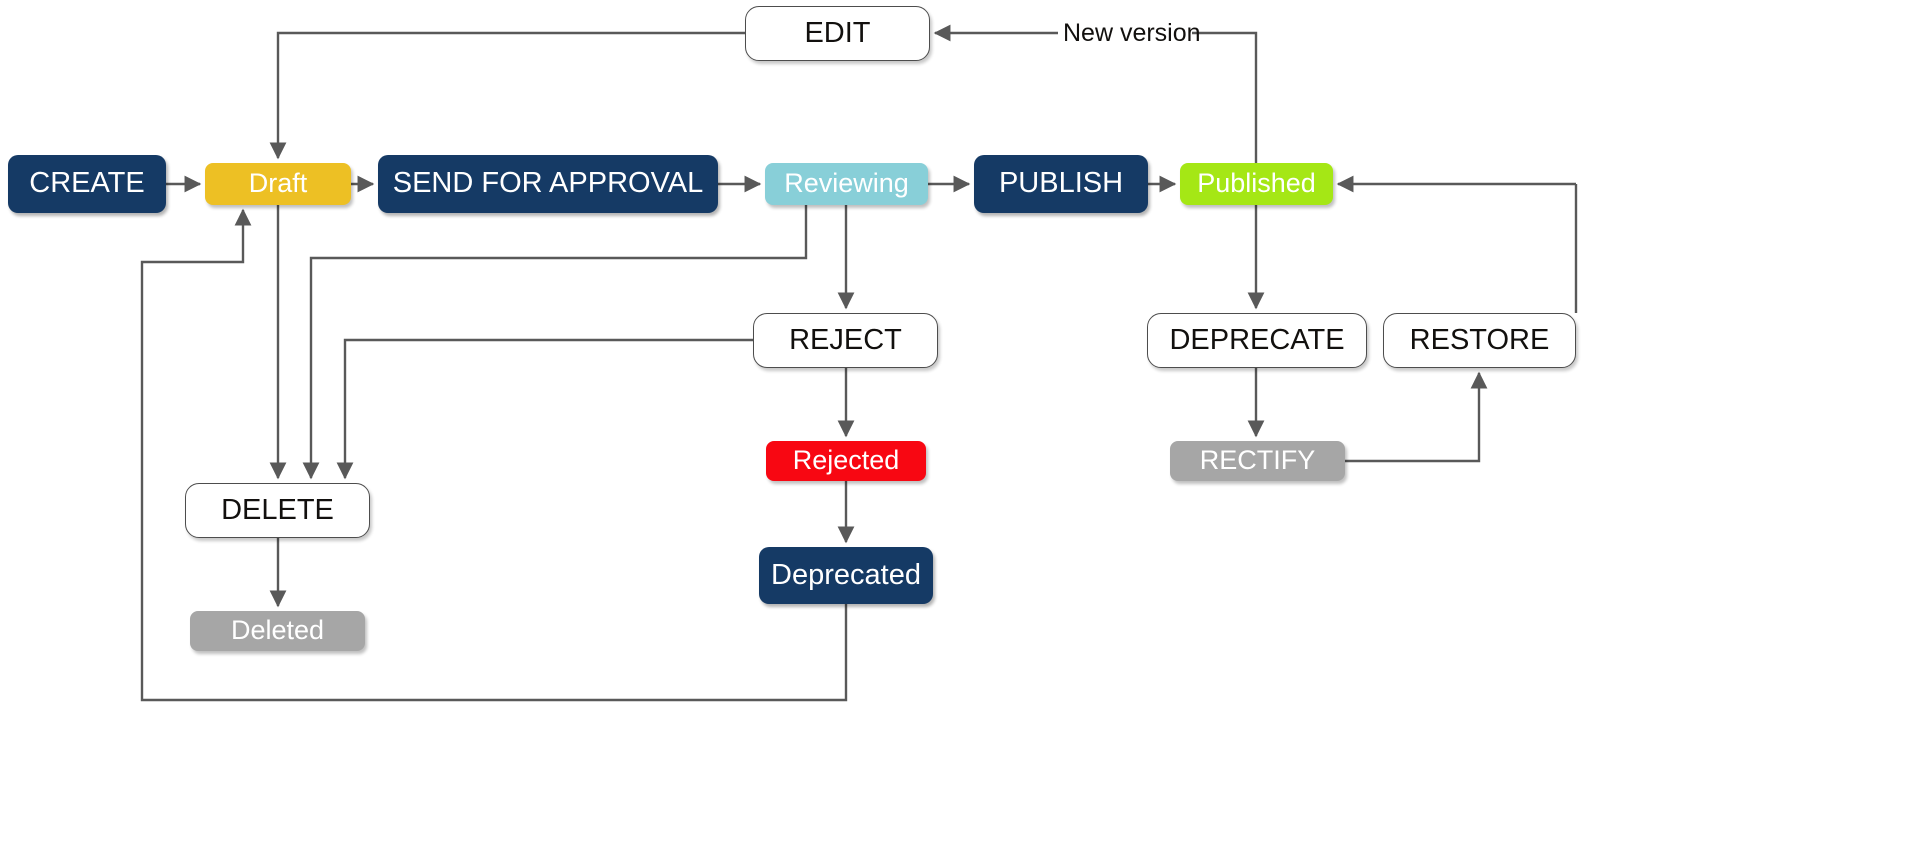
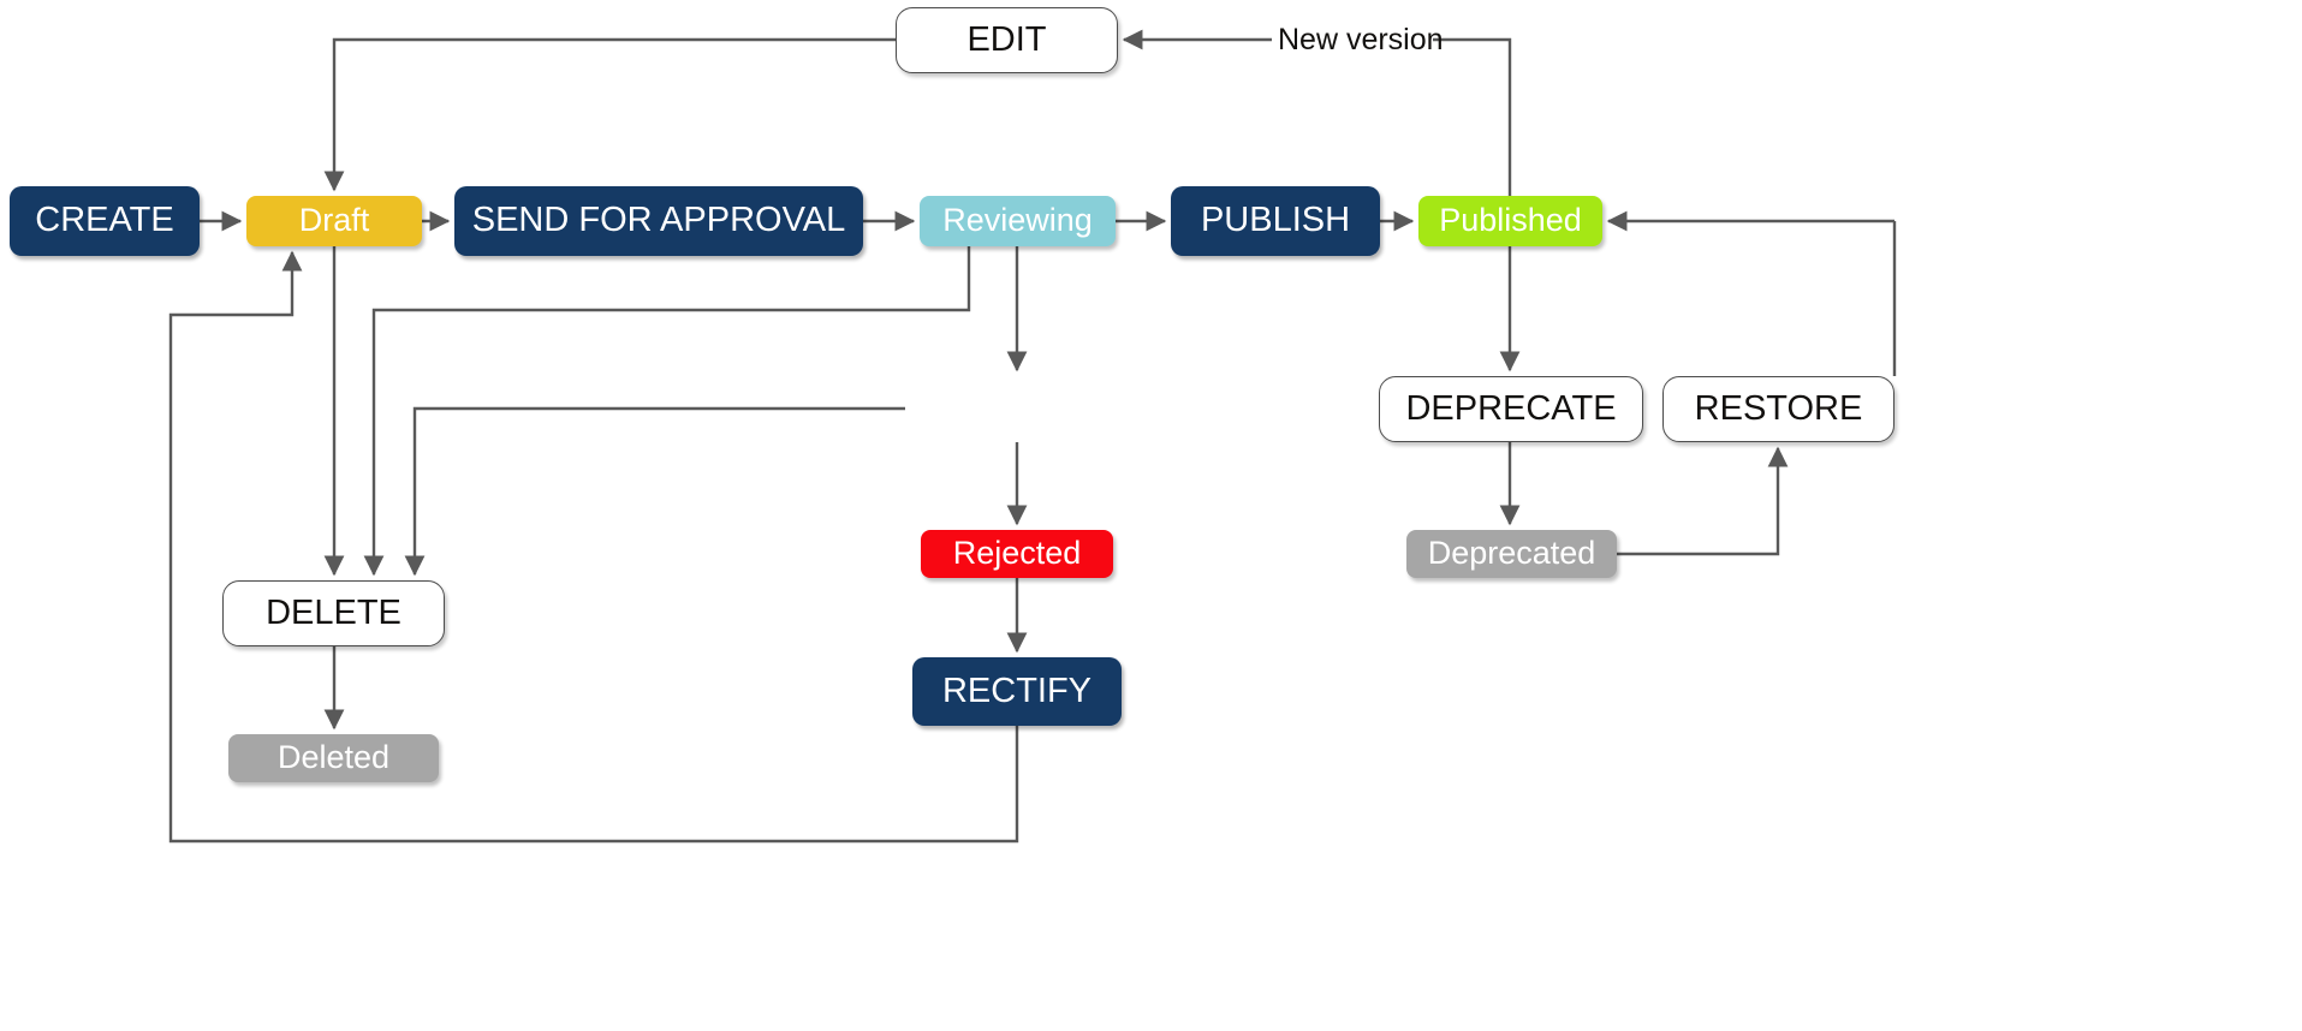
  CREATE
  Draft
  SEND FOR APPROVAL
  Reviewing
  PUBLISH
  Published
  EDIT
- REJECT
  Rejected
- Deprecated
+ RECTIFY
  DELETE
  Deleted
  DEPRECATE
- RECTIFY
+ Deprecated
  RESTORE
  New version
